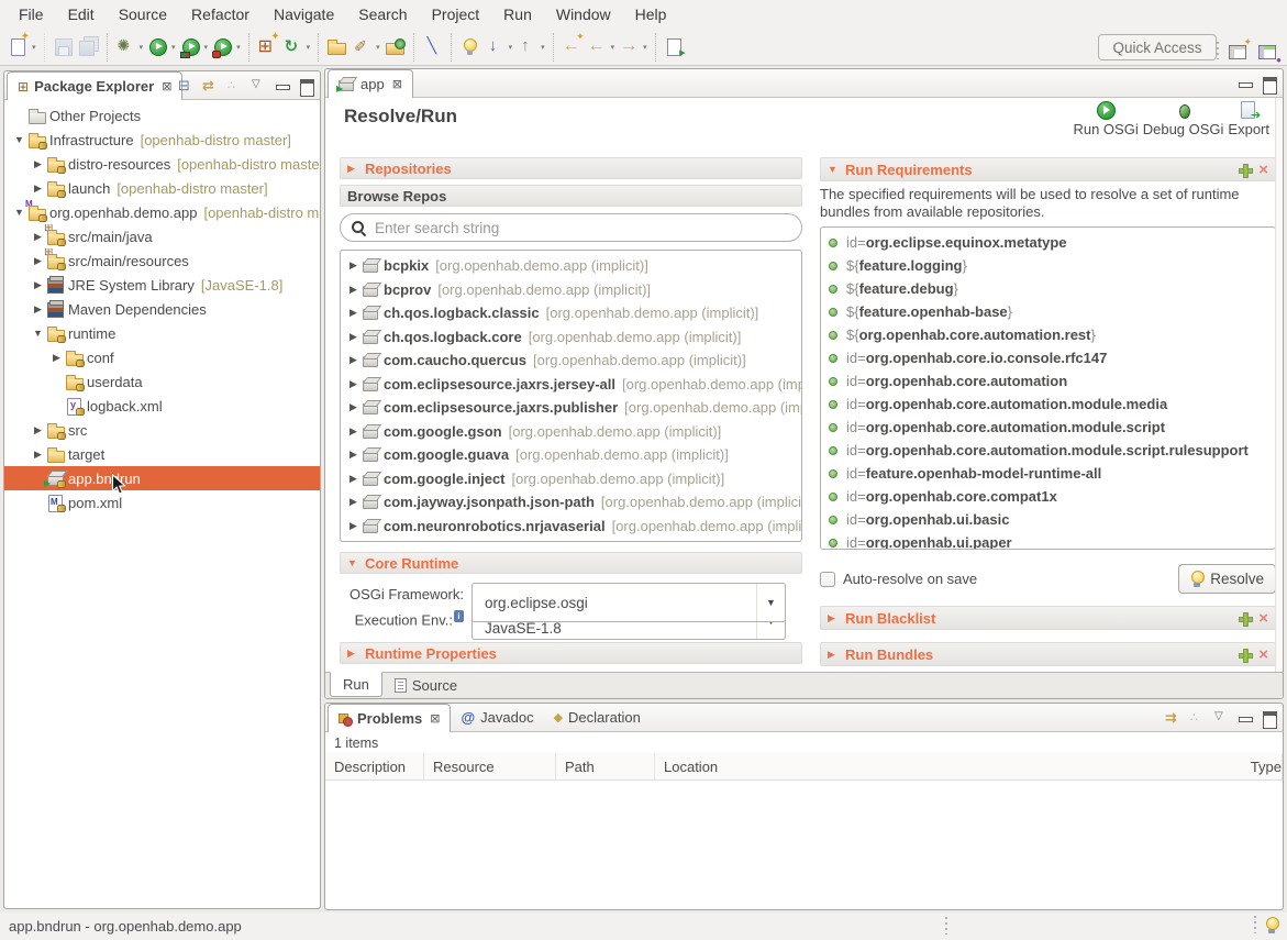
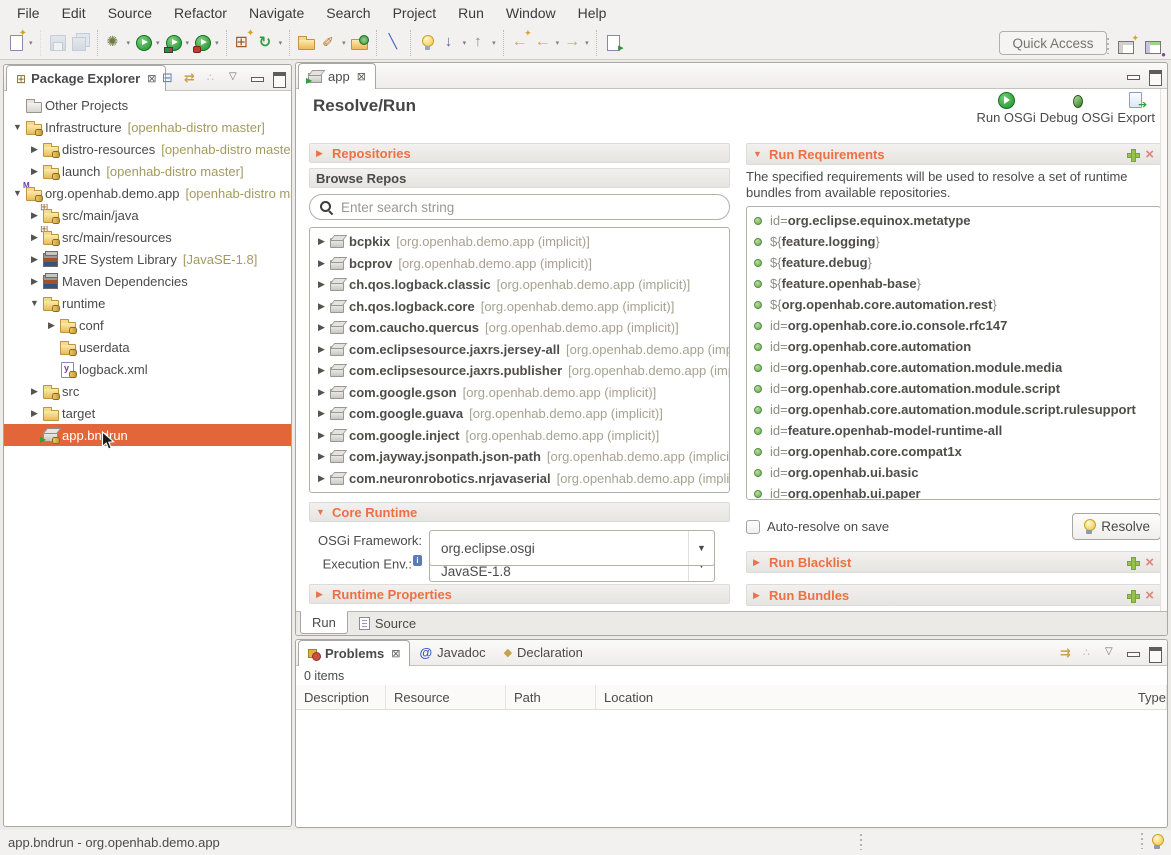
  File
  Edit
  Source
  Refactor
  Navigate
  Search
  Project
  Run
  Window
  Help
  Quick Access
  ⊞
  Package Explorer
  ⊠
  Other Projects
  ▼
  Infrastructure
  [openhab-distro master]
  ▶
  distro-resources
  [openhab-distro maste
  ▶
  launch
  [openhab-distro master]
  ▼
  org.openhab.demo.app
  [openhab-distro m
  ▶
  src/main/java
  ▶
  src/main/resources
  ▶
  JRE System Library
  [JavaSE-1.8]
  ▶
  Maven Dependencies
  ▼
  runtime
  ▶
  conf
  userdata
  logback.xml
  ▶
  src
  ▶
  target
  app.bnrun
- pom.xml
  ▶
  app
  ⊠
  Resolve/Run
  Run OSGi
  Debug OSGi
  Export
  ▶
  Repositories
  Browse Repos
  Enter search string
  ▶
  bcpkix
  [org.openhab.demo.app (implicit)]
  ▶
  bcprov
  [org.openhab.demo.app (implicit)]
  ▶
  ch.qos.logback.classic
  [org.openhab.demo.app (implicit)]
  ▶
  ch.qos.logback.core
  [org.openhab.demo.app (implicit)]
  ▶
  com.caucho.quercus
  [org.openhab.demo.app (implicit)]
  ▶
  com.eclipsesource.jaxrs.jersey-all
  [org.openhab.demo.app (im
  ▶
  com.eclipsesource.jaxrs.publisher
  [org.openhab.demo.app (im
  ▶
  com.google.gson
  [org.openhab.demo.app (implicit)]
  ▶
  com.google.guava
  [org.openhab.demo.app (implicit)]
  ▶
  com.google.inject
  [org.openhab.demo.app (implicit)]
  ▶
  com.jayway.jsonpath.json-path
  [org.openhab.demo.app (implici
  ▶
  com.neuronrobotics.nrjavaserial
  [org.openhab.demo.app (impli
  ▼
  Core Runtime
  OSGi Framework:
  org.eclipse.osgi
  ▼
  Execution Env.: i
  JavaSE-1.8
  ▶
  Runtime Properties
  ▼
  Run Requirements
  ×
  The specified requirements will be used to resolve a set of runtime bundles from available repositories.
  id=
  org.eclipse.equinox.metatype
  ${
  feature.logging
  }
  ${
  feature.debug
  }
  ${
  feature.openhab-base
  }
  ${
  org.openhab.core.automation.rest
  }
  id=
  org.openhab.core.io.console.rfc147
  id=
  org.openhab.core.automation
  id=
  org.openhab.core.automation.module.media
  id=
  org.openhab.core.automation.module.script
  id=
  org.openhab.core.automation.module.script.rulesupport
  id=
  feature.openhab-model-runtime-all
  id=
  org.openhab.core.compat1x
  id=
  org.openhab.ui.basic
  id=
  org.openhab.ui.paper
  Auto-resolve on save
  Resolve
  ▶
  Run Blacklist
  ×
  ▶
  Run Bundles
  ×
  Run
  Source
  Problems
  ⊠
  @
  Javadoc
  ◆
  Declaration
- 1 items
+ 0 items
  Description
  Resource
  Path
  Location
  Type
  app.bndrun - org.openhab.demo.app
